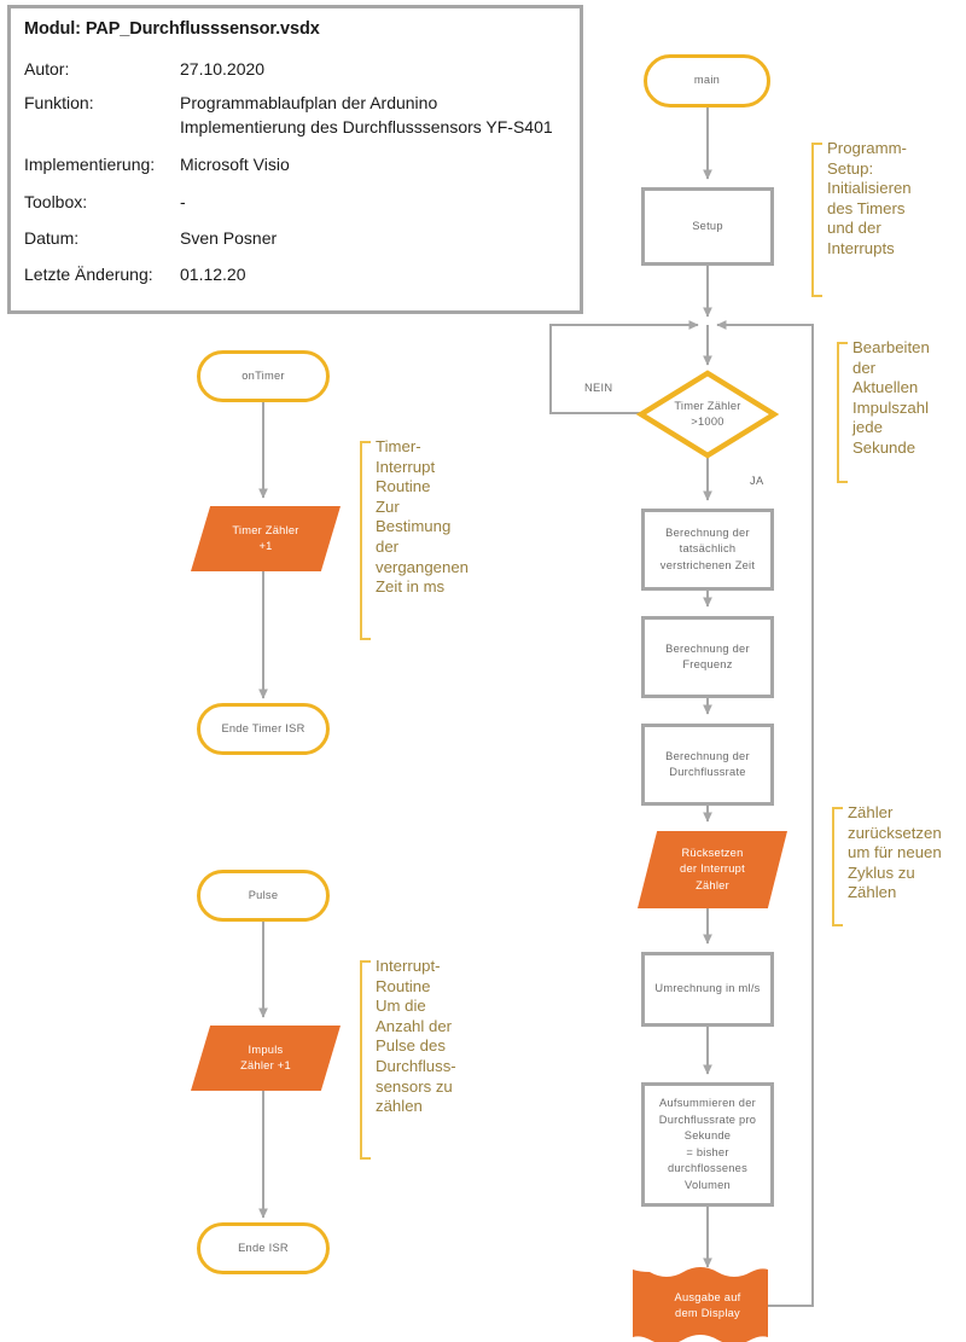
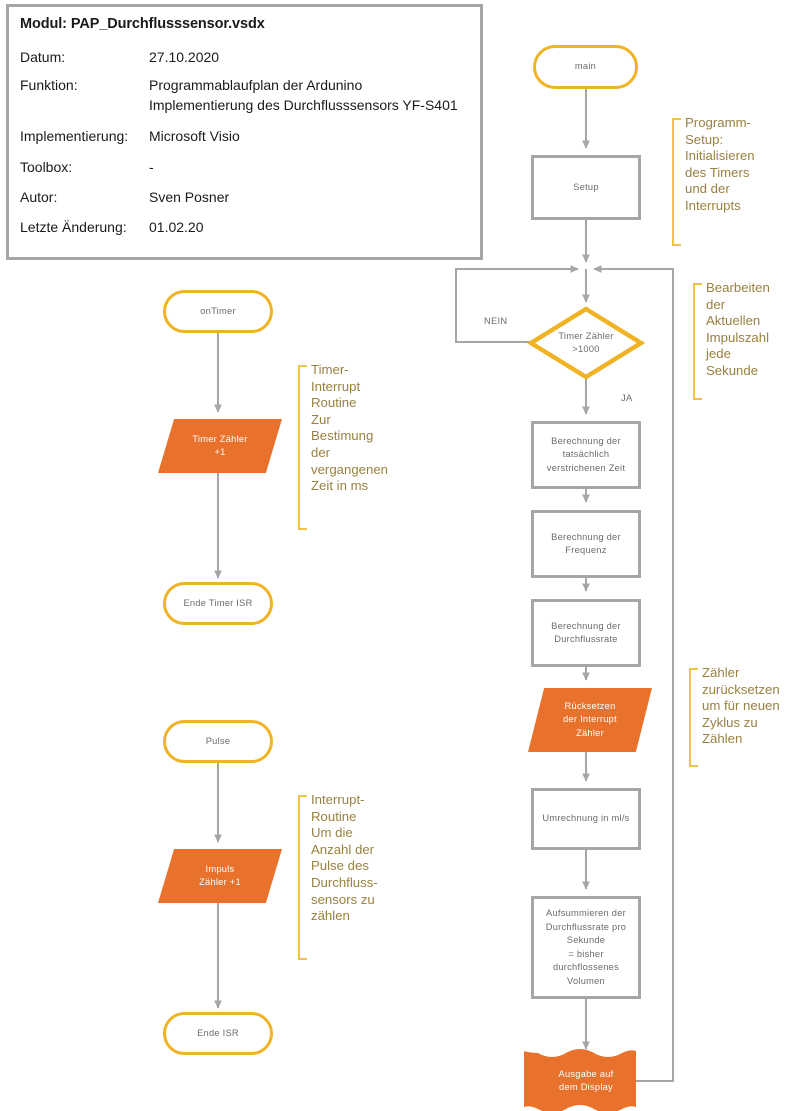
  Modul: PAP_Durchflusssensor.vsdx
- Autor:
+ Datum:
  27.10.2020
  Funktion:
  Programmablaufplan der Ardunino
  Implementierung des Durchflusssensors YF-S401
  Implementierung:
  Microsoft Visio
  Toolbox:
  -
- Datum:
+ Autor:
  Sven Posner
  Letzte Änderung:
- 01.12.20
+ 01.02.20
  main
  Setup
  Timer Zähler
  >1000
  NEIN
  JA
  Berechnung der
  tatsächlich
  verstrichenen Zeit
  Berechnung der
  Frequenz
  Berechnung der
  Durchflussrate
  Rücksetzen
  der Interrupt
  Zähler
  Umrechnung in ml/s
  Aufsummieren der
  Durchflussrate pro
  Sekunde
  = bisher
  durchflossenes
  Volumen
  Ausgabe auf
  dem Display
  onTimer
  Timer Zähler
  +1
  Ende Timer ISR
  Pulse
  Impuls
  Zähler +1
  Ende ISR
  Programm-
  Setup:
  Initialisieren
  des Timers
  und der
  Interrupts
  Bearbeiten
  der
  Aktuellen
  Impulszahl
  jede
  Sekunde
  Zähler
  zurücksetzen
  um für neuen
  Zyklus zu
  Zählen
  Timer-
  Interrupt
  Routine
  Zur
  Bestimung
  der
  vergangenen
  Zeit in ms
  Interrupt-
  Routine
  Um die
  Anzahl der
  Pulse des
  Durchfluss-
  sensors zu
  zählen
